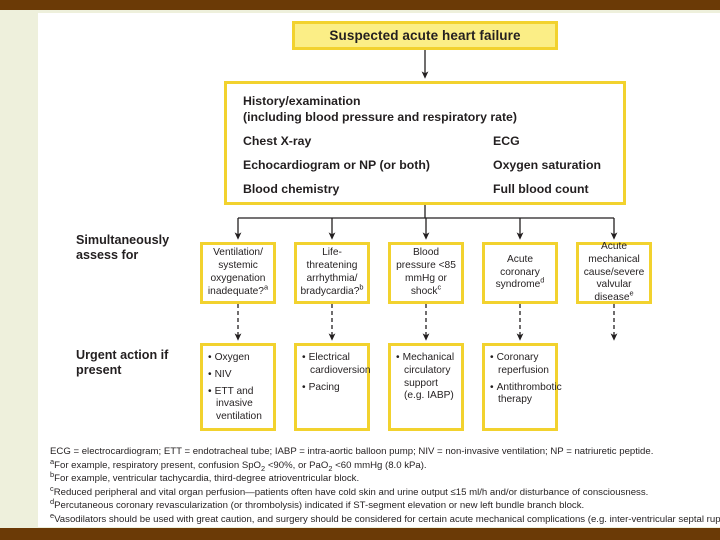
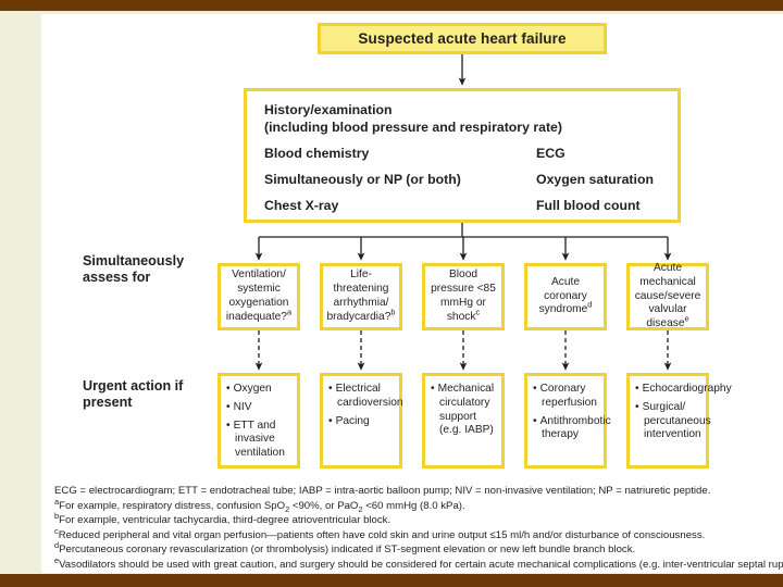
  Suspected acute heart failure
  History/examination
  (including blood pressure and respiratory rate)
- Chest X-ray
+ Blood chemistry
  ECG
- Echocardiogram or NP (or both)
+ Simultaneously or NP (or both)
  Oxygen saturation
- Blood chemistry
+ Chest X-ray
  Full blood count
  Simultaneously assess for
  Urgent action if present
  Ventilation/ systemic oxygenation inadequate?a
  Life-threatening arrhythmia/ bradycardia?b
  Blood pressure <85 mmHg or shockc
  Acute coronary syndromed
  Acute mechanical cause/severe valvular diseasee
  Oxygen
  NIV
  ETT and invasive ventilation
  Electrical cardioversion
  Pacing
  Mechanical circulatory support (e.g. IABP)
  Coronary reperfusion
  Antithrombotic therapy
+ Echocardiography
+ Surgical/ percutaneous intervention
  ECG = electrocardiogram; ETT = endotracheal tube; IABP = intra-aortic balloon pump; NIV = non-invasive ventilation; NP = natriuretic peptide.
- aFor example, respiratory present, confusion SpO2 <90%, or PaO2 <60 mmHg (8.0 kPa).
+ aFor example, respiratory distress, confusion SpO2 <90%, or PaO2 <60 mmHg (8.0 kPa).
  bFor example, ventricular tachycardia, third-degree atrioventricular block.
  cReduced peripheral and vital organ perfusion—patients often have cold skin and urine output ≤15 ml/h and/or disturbance of consciousness.
  dPercutaneous coronary revascularization (or thrombolysis) indicated if ST-segment elevation or new left bundle branch block.
  eVasodilators should be used with great caution, and surgery should be considered for certain acute mechanical complications (e.g. inter-ventricular septal rup
